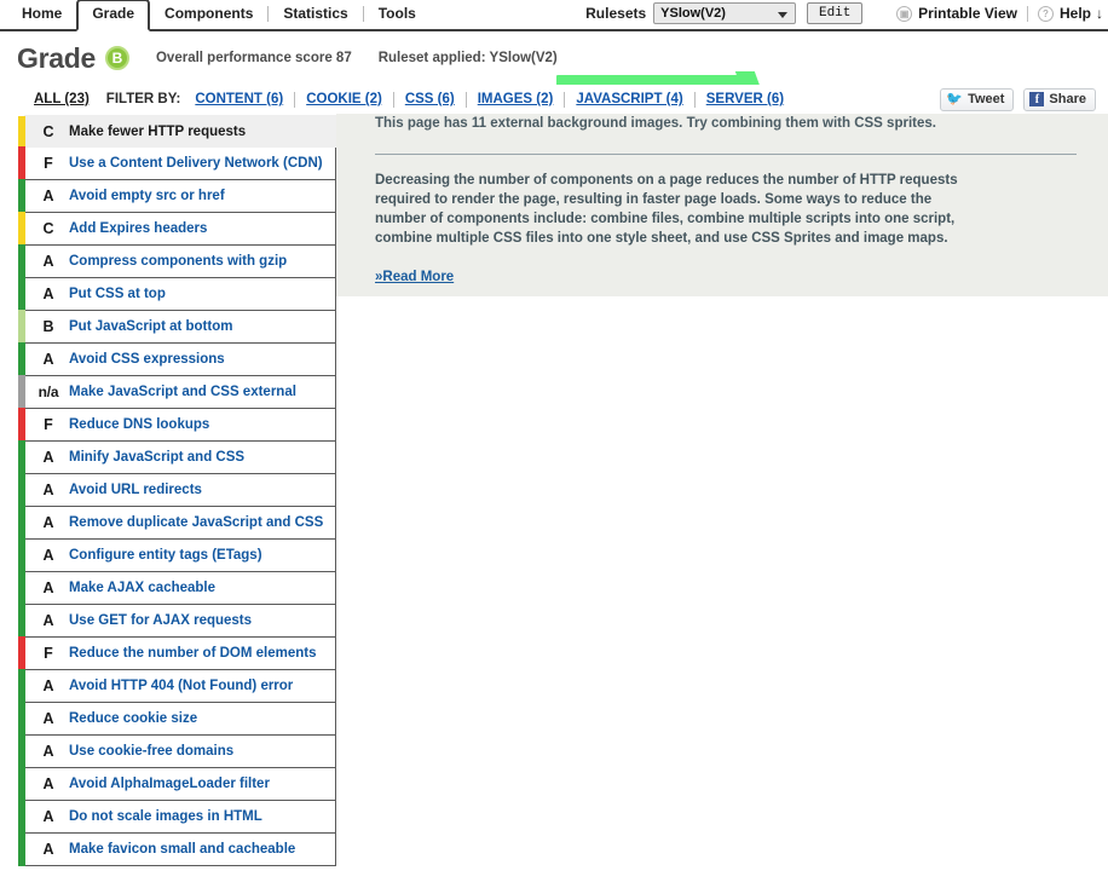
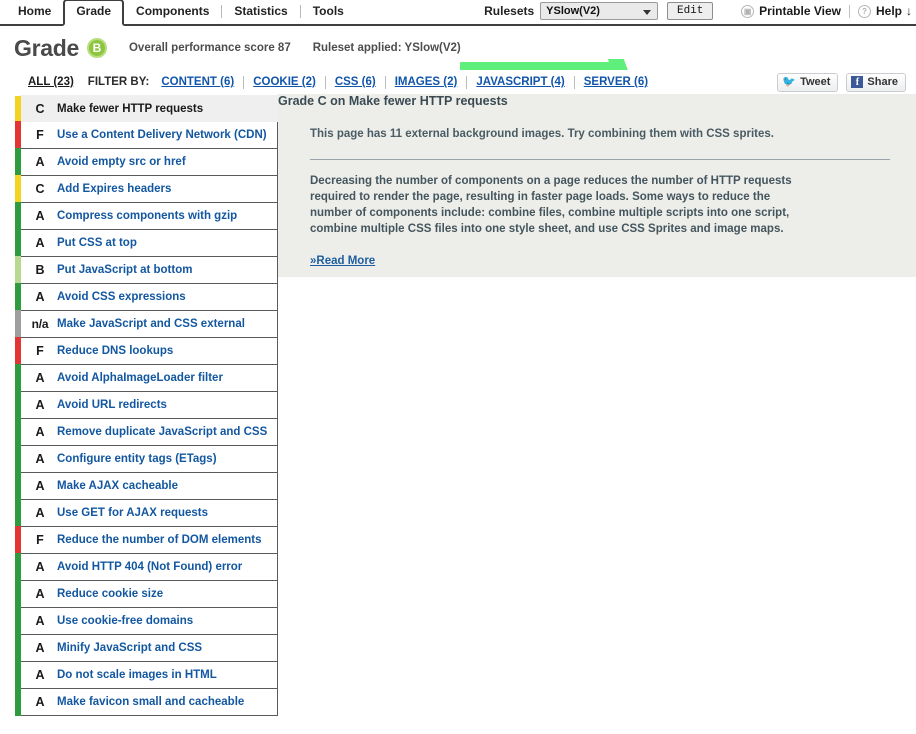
  Home
  Grade
  Components
  Statistics
  Tools
  Rulesets
  YSlow(V2)
  Edit
  ▣
  Printable View
  ?
  Help
  ↓
  Grade
  B
  Overall performance score 87
  Ruleset applied: YSlow(V2)
  ALL (23)
  FILTER BY:
  CONTENT (6)
  COOKIE (2)
  CSS (6)
  IMAGES (2)
  JAVASCRIPT (4)
  SERVER (6)
  🐦
  Tweet
  f
  Share
  C
  Make fewer HTTP requests
  F
  Use a Content Delivery Network (CDN)
  A
  Avoid empty src or href
  C
  Add Expires headers
  A
  Compress components with gzip
  A
  Put CSS at top
  B
  Put JavaScript at bottom
  A
  Avoid CSS expressions
  n/a
  Make JavaScript and CSS external
  F
  Reduce DNS lookups
  A
- Minify JavaScript and CSS
+ Avoid AlphaImageLoader filter
  A
  Avoid URL redirects
  A
  Remove duplicate JavaScript and CSS
  A
  Configure entity tags (ETags)
  A
  Make AJAX cacheable
  A
  Use GET for AJAX requests
  F
  Reduce the number of DOM elements
  A
  Avoid HTTP 404 (Not Found) error
  A
  Reduce cookie size
  A
  Use cookie-free domains
  A
- Avoid AlphaImageLoader filter
+ Minify JavaScript and CSS
  A
  Do not scale images in HTML
  A
  Make favicon small and cacheable
+ Grade C on Make fewer HTTP requests
  This page has 11 external background images. Try combining them with CSS sprites.
  Decreasing the number of components on a page reduces the number of HTTP requests required to render the page, resulting in faster page loads. Some ways to reduce the number of components include: combine files, combine multiple scripts into one script, combine multiple CSS files into one style sheet, and use CSS Sprites and image maps.
  »Read More
